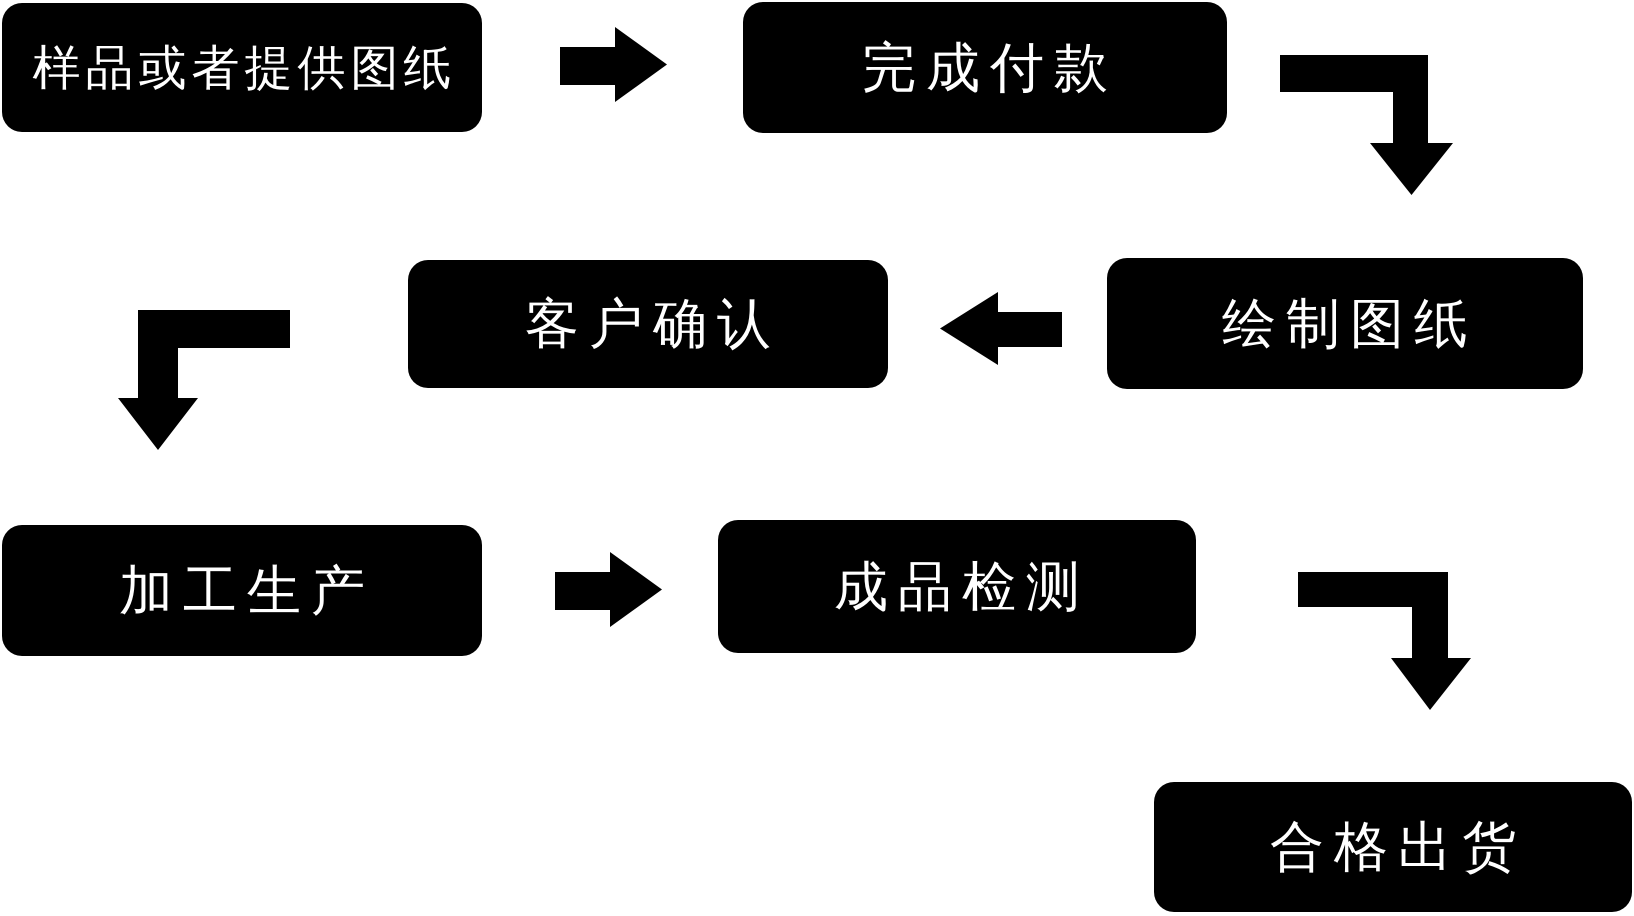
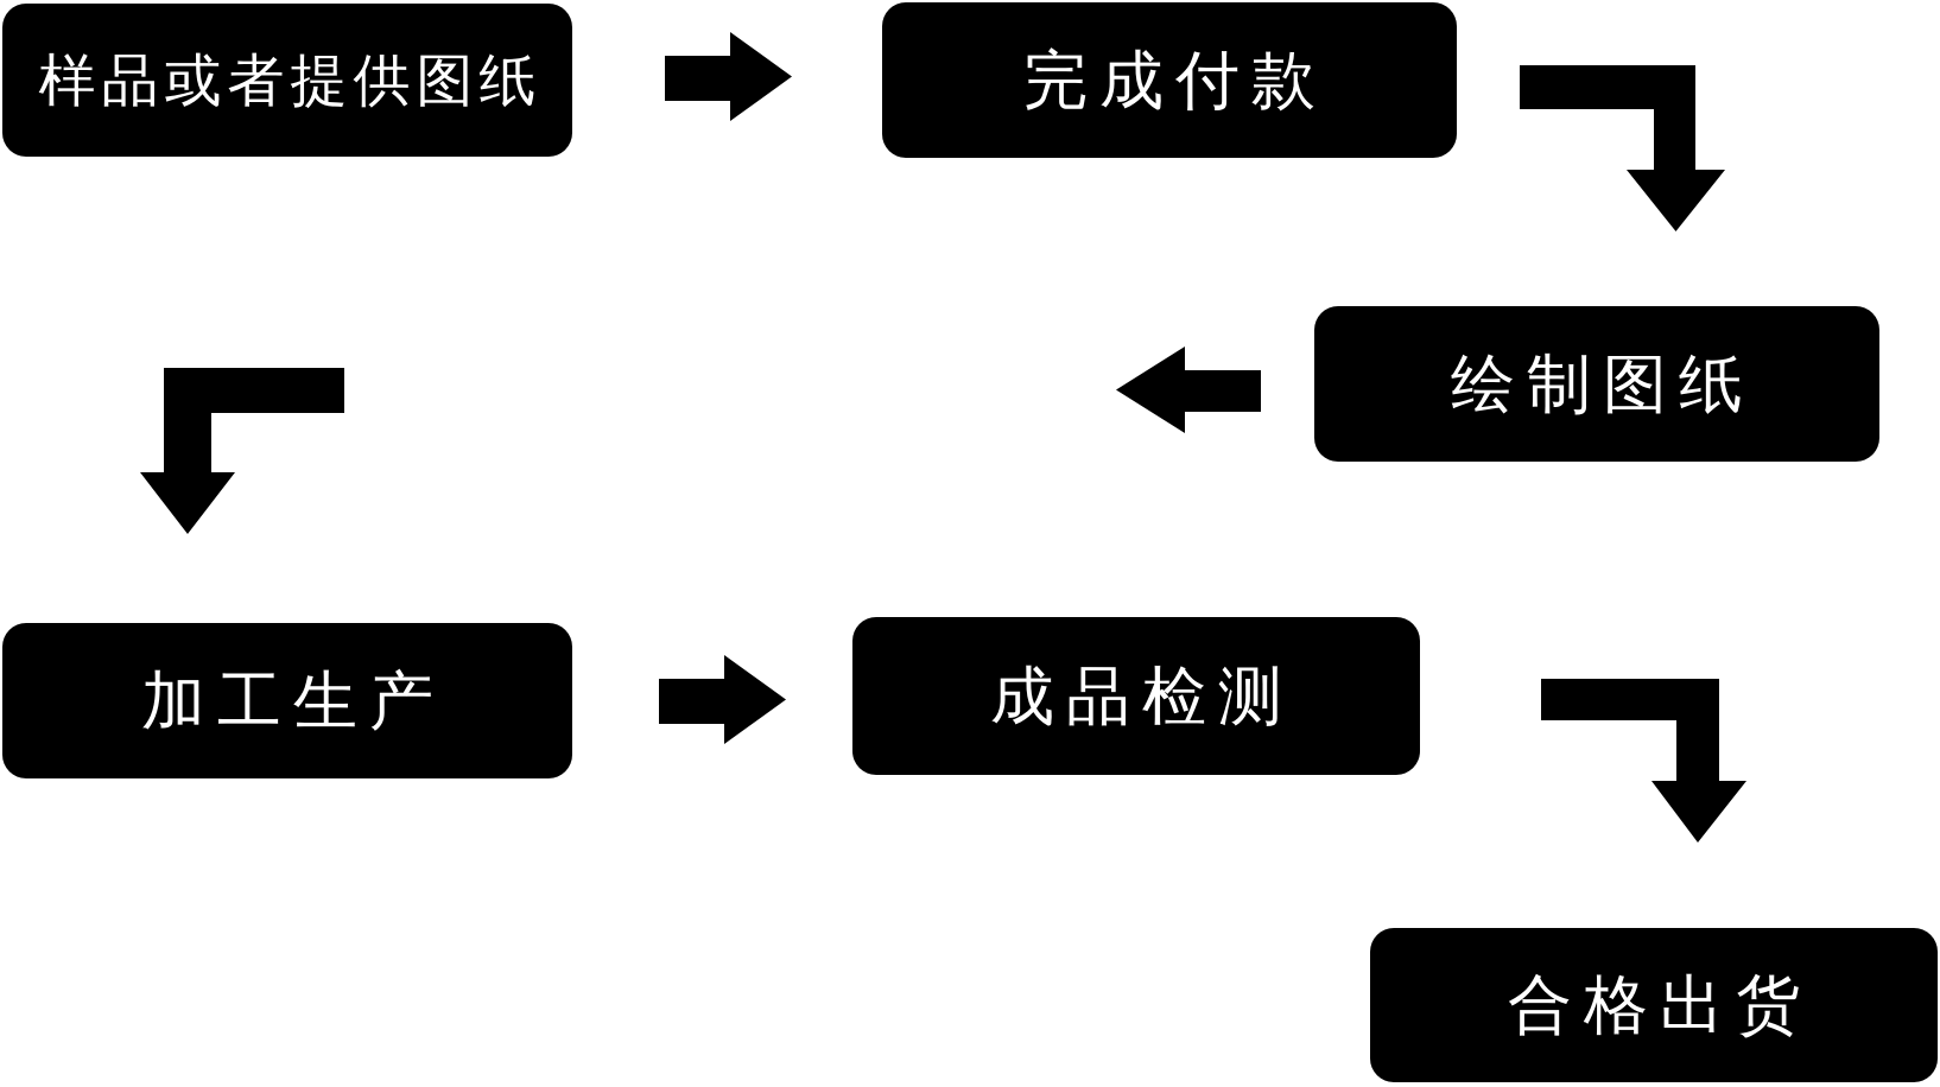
  样品或者提供图纸
  完成付款
  绘制图纸
- 客户确认
  加工生产
  成品检测
  合格出货
